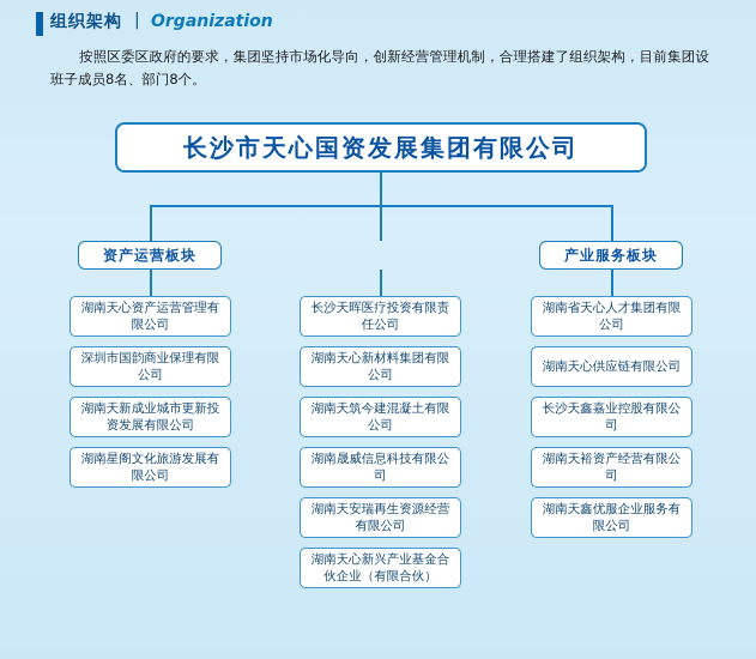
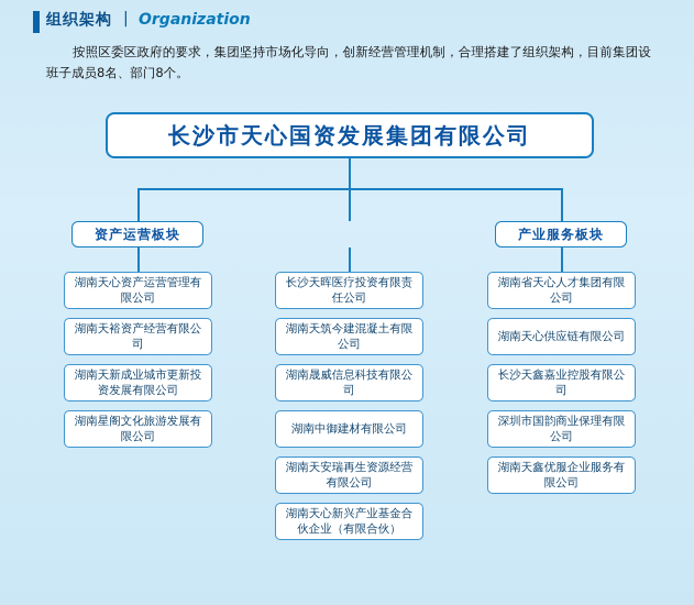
  组织架构
  |
  Organization
  按照区委区政府的要求，集团坚持市场化导向，创新经营管理机制，合理搭建了组织架构，目前集团设班子成员8名、部门8个。
  长沙市天心国资发展集团有限公司
  资产运营板块
  产业服务板块
  湖南天心资产运营管理有限公司
- 深圳市国韵商业保理有限公司
+ 湖南天裕资产经营有限公司
  湖南天新成业城市更新投资发展有限公司
  湖南星阁文化旅游发展有限公司
  长沙天晖医疗投资有限责任公司
- 湖南天心新材料集团有限公司
  湖南天筑今建混凝土有限公司
  湖南晟威信息科技有限公司
+ 湖南中御建材有限公司
  湖南天安瑞再生资源经营有限公司
  湖南天心新兴产业基金合伙企业（有限合伙）
  湖南省天心人才集团有限公司
  湖南天心供应链有限公司
  长沙天鑫嘉业控股有限公司
- 湖南天裕资产经营有限公司
+ 深圳市国韵商业保理有限公司
  湖南天鑫优服企业服务有限公司
